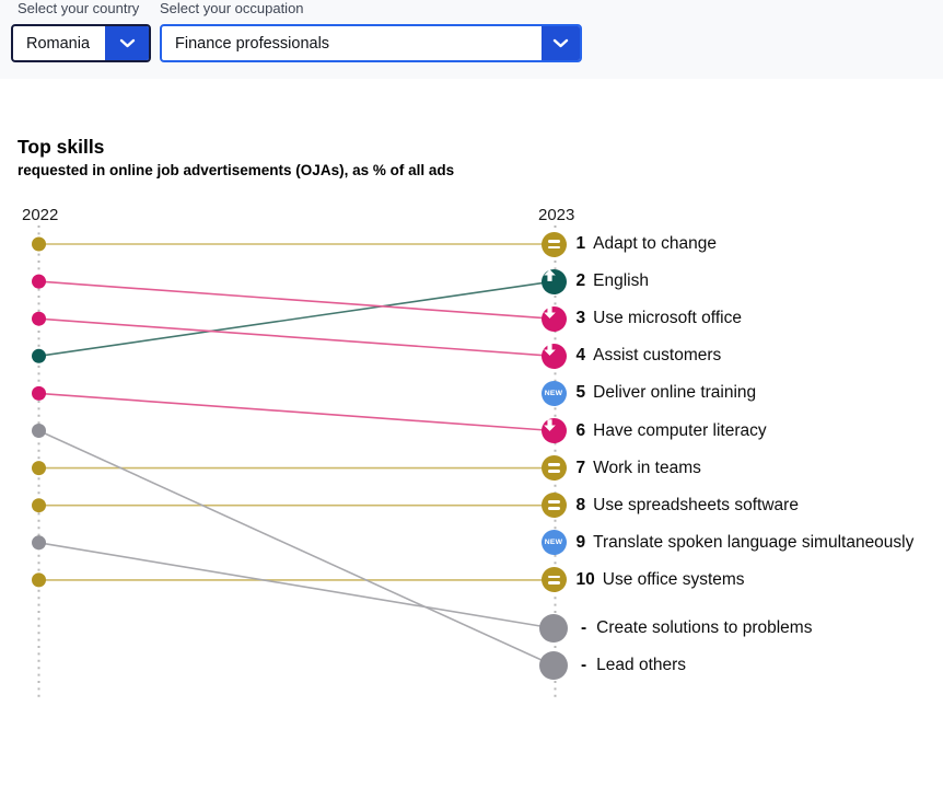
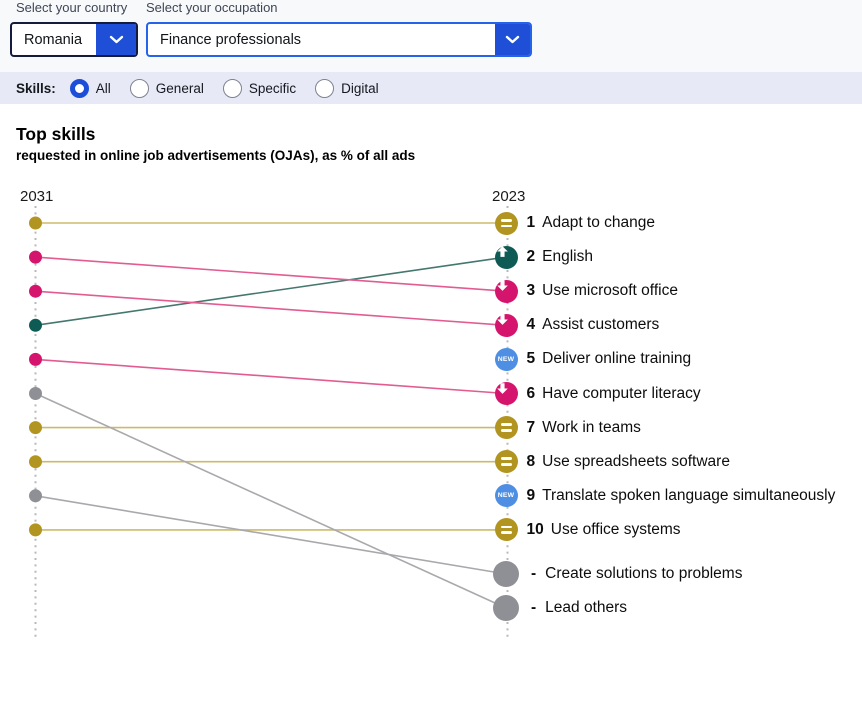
  Select your country
  Romania
  Select your occupation
  Finance professionals
+ Skills:
+ All
+ General
+ Specific
+ Digital
  Top skills
  requested in online job advertisements (OJAs), as % of all ads
- 2022
+ 2031
  2023
  1
  Adapt to change
  2
  English
  3
  Use microsoft office
  4
  Assist customers
  5
  Deliver online training
  6
  Have computer literacy
  7
  Work in teams
  8
  Use spreadsheets software
  9
  Translate spoken language simultaneously
  10
  Use office systems
  -
  Create solutions to problems
  -
  Lead others
